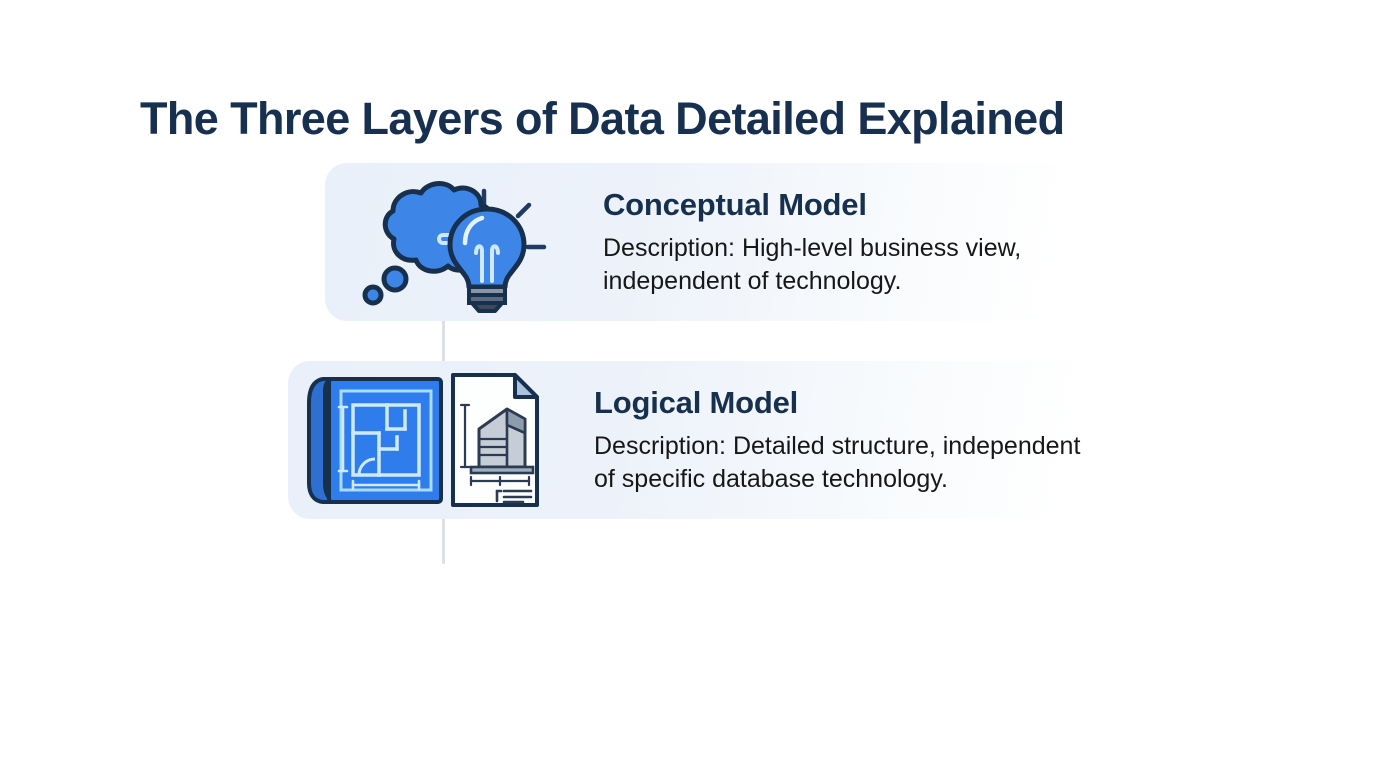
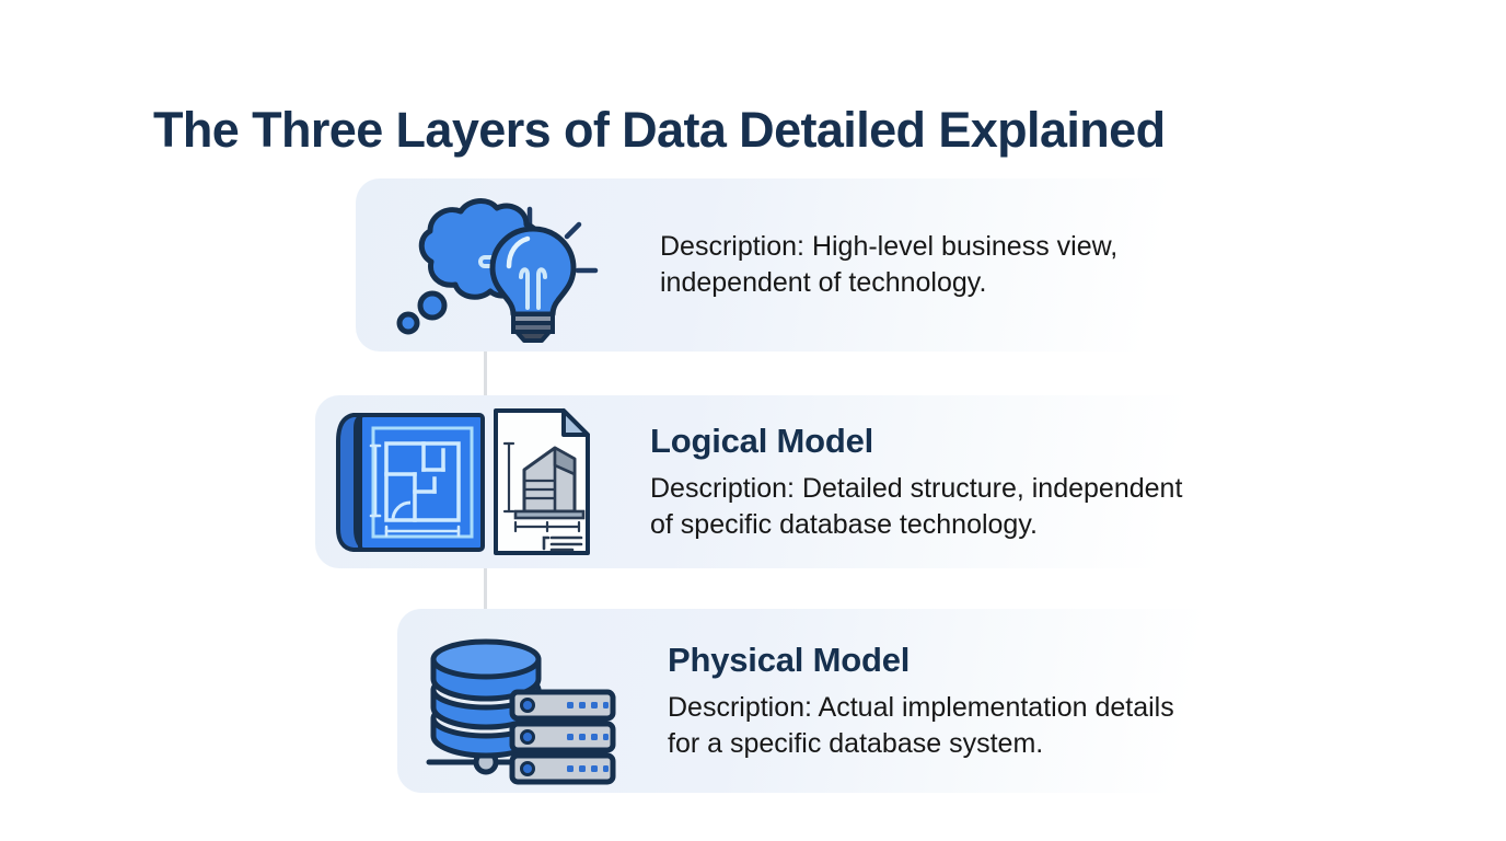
  The Three Layers of Data Detailed Explained
- Conceptual Model
  Description: High-level business view,
  independent of technology.
  Logical Model
  Description: Detailed structure, independent
  of specific database technology.
+ Physical Model
+ Description: Actual implementation details
+ for a specific database system.
